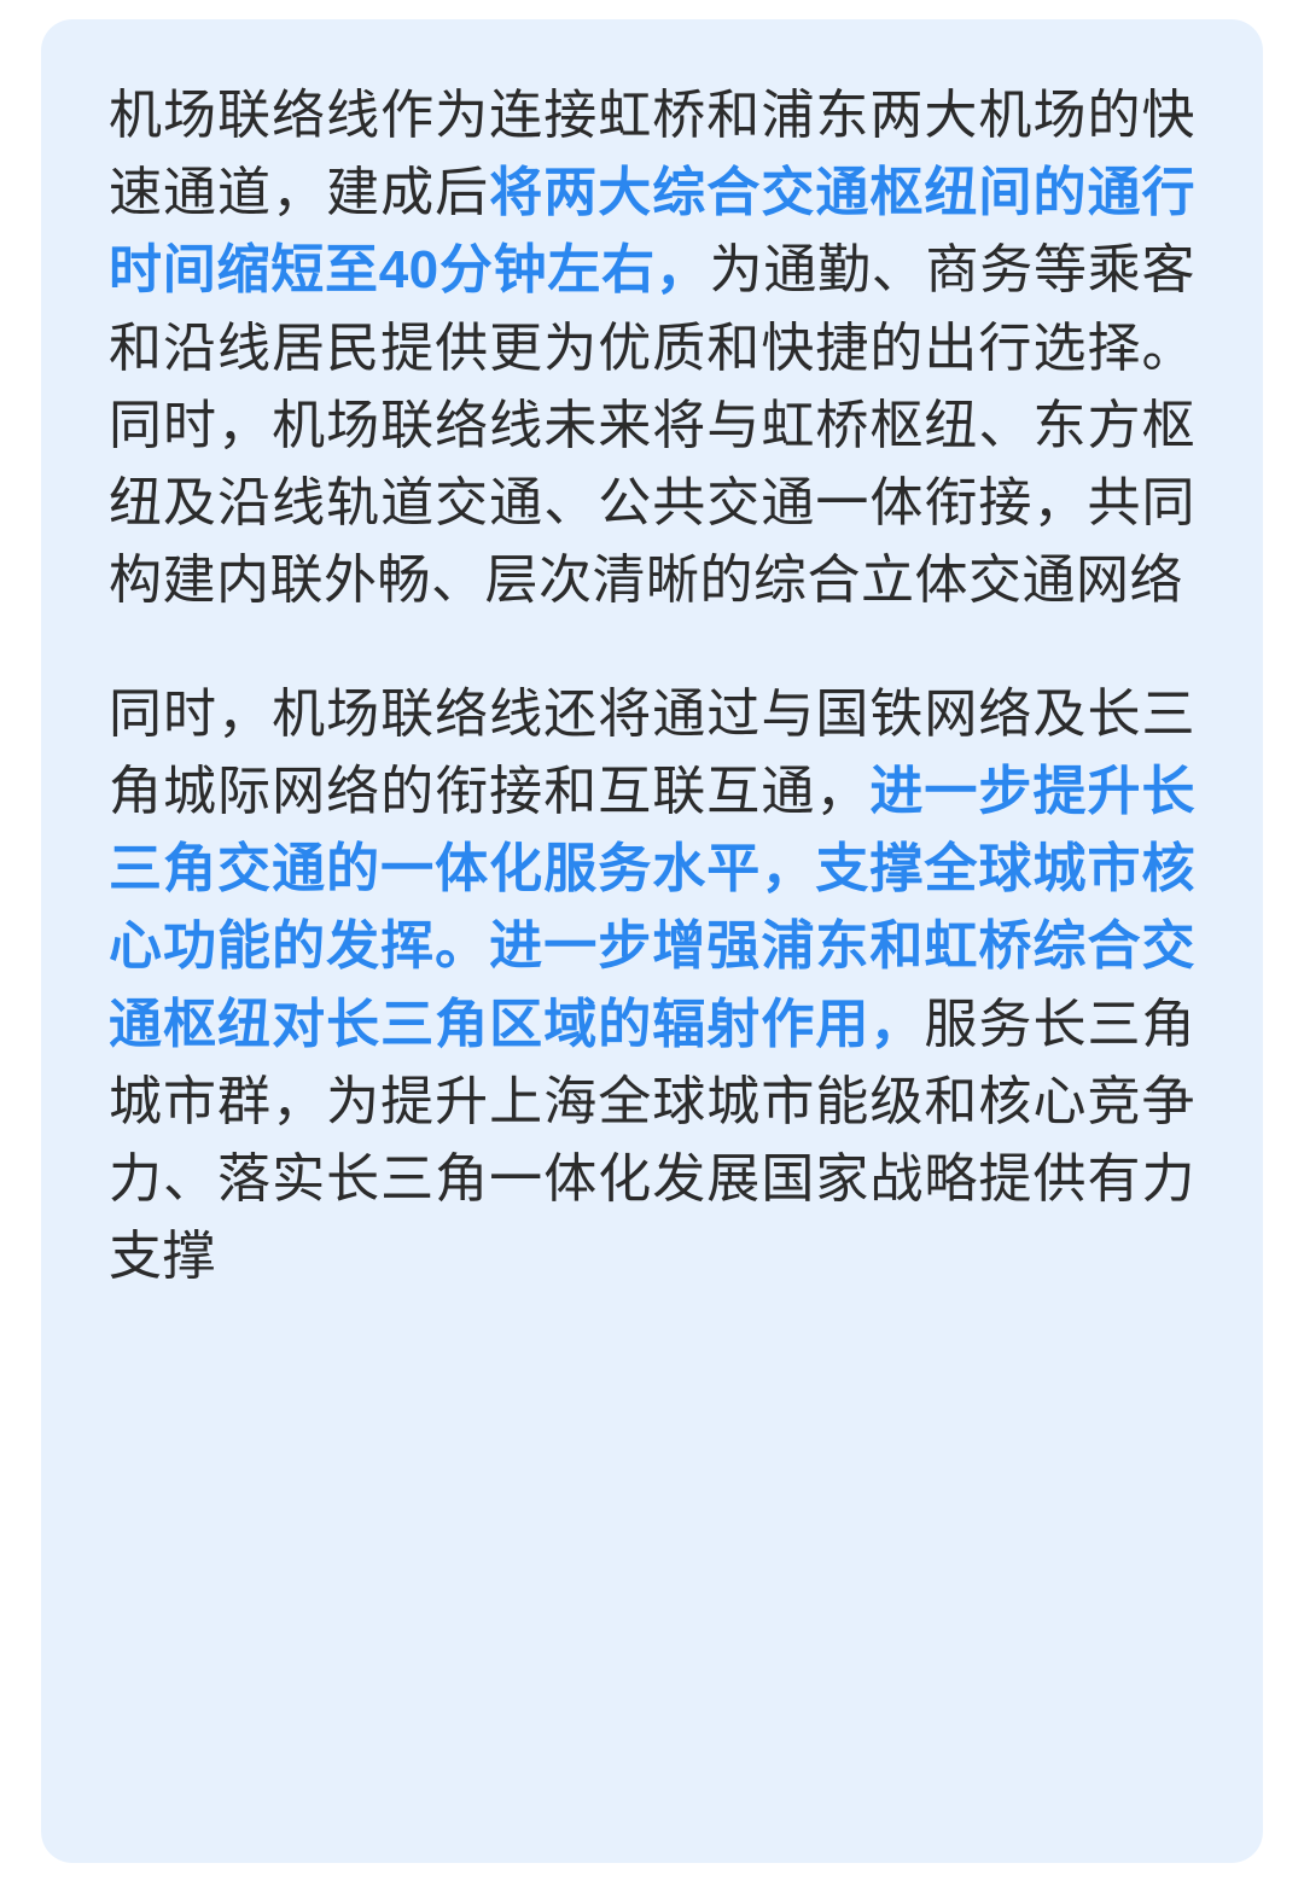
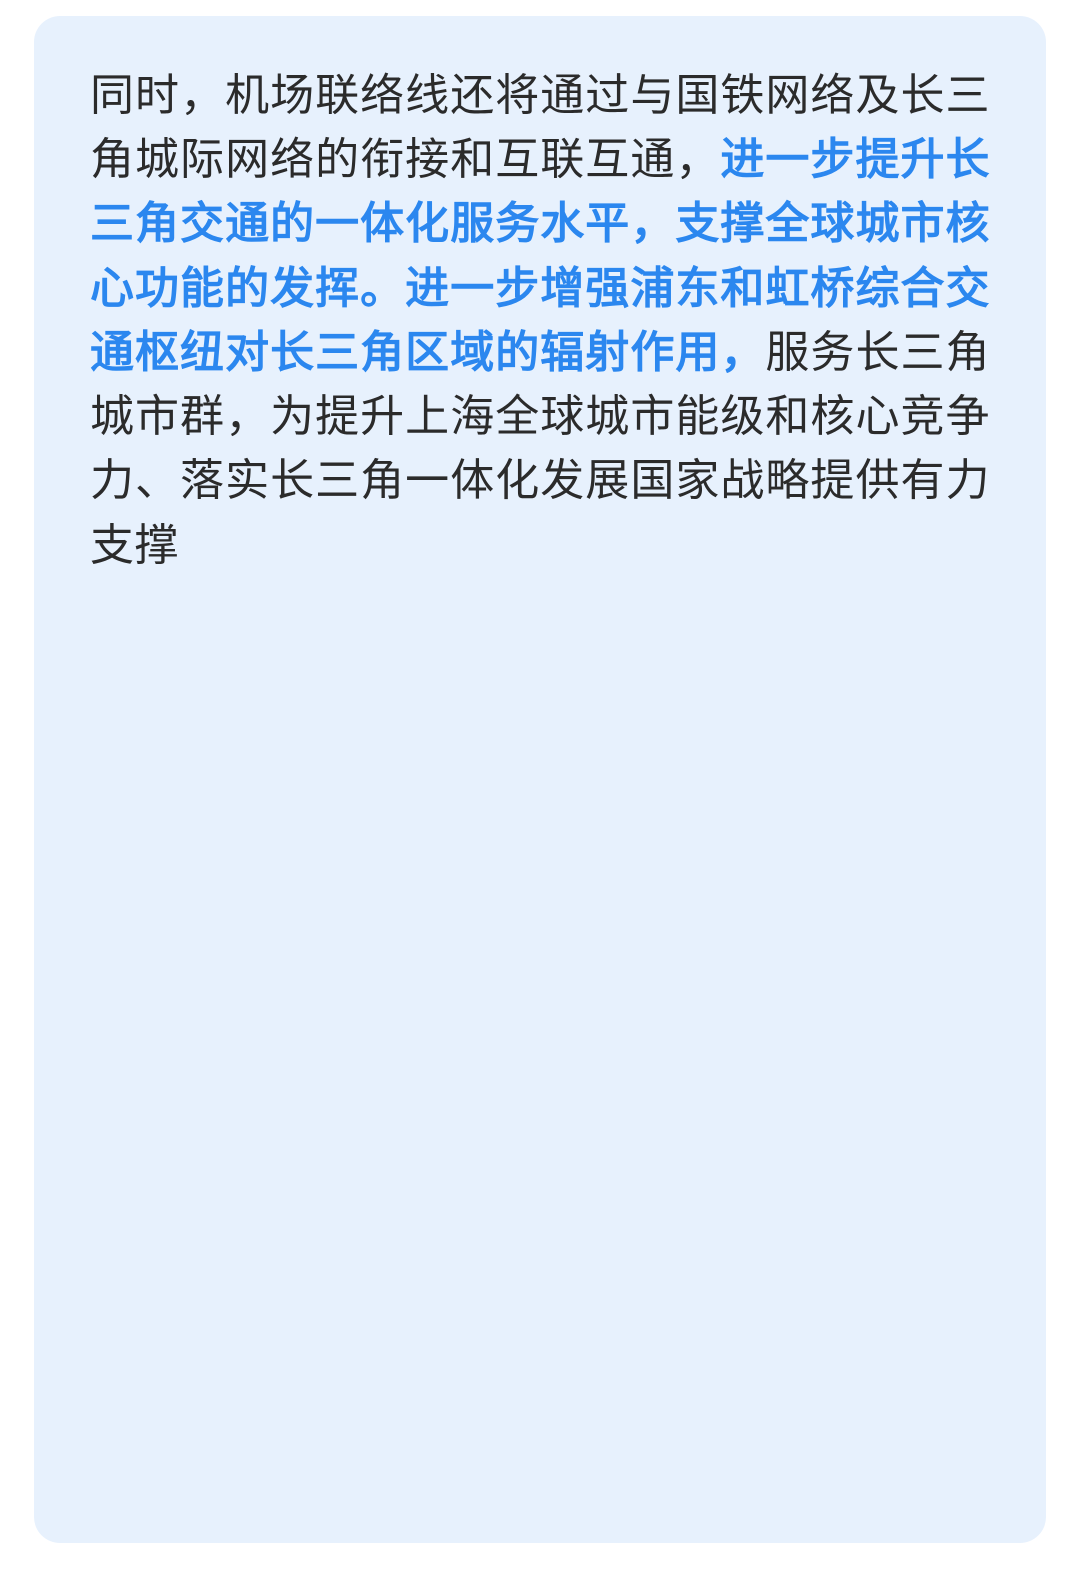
- 机场联络线作为连接虹桥和浦东两大机场的快速通道，建成后将两大综合交通枢纽间的通行时间缩短至40分钟左右，为通勤、商务等乘客和沿线居民提供更为优质和快捷的出行选择。同时，机场联络线未来将与虹桥枢纽、东方枢纽及沿线轨道交通、公共交通一体衔接，共同构建内联外畅、层次清晰的综合立体交通网络
  同时，机场联络线还将通过与国铁网络及长三角城际网络的衔接和互联互通，进一步提升长三角交通的一体化服务水平，支撑全球城市核心功能的发挥。进一步增强浦东和虹桥综合交通枢纽对长三角区域的辐射作用，服务长三角城市群，为提升上海全球城市能级和核心竞争力、落实长三角一体化发展国家战略提供有力支撑
